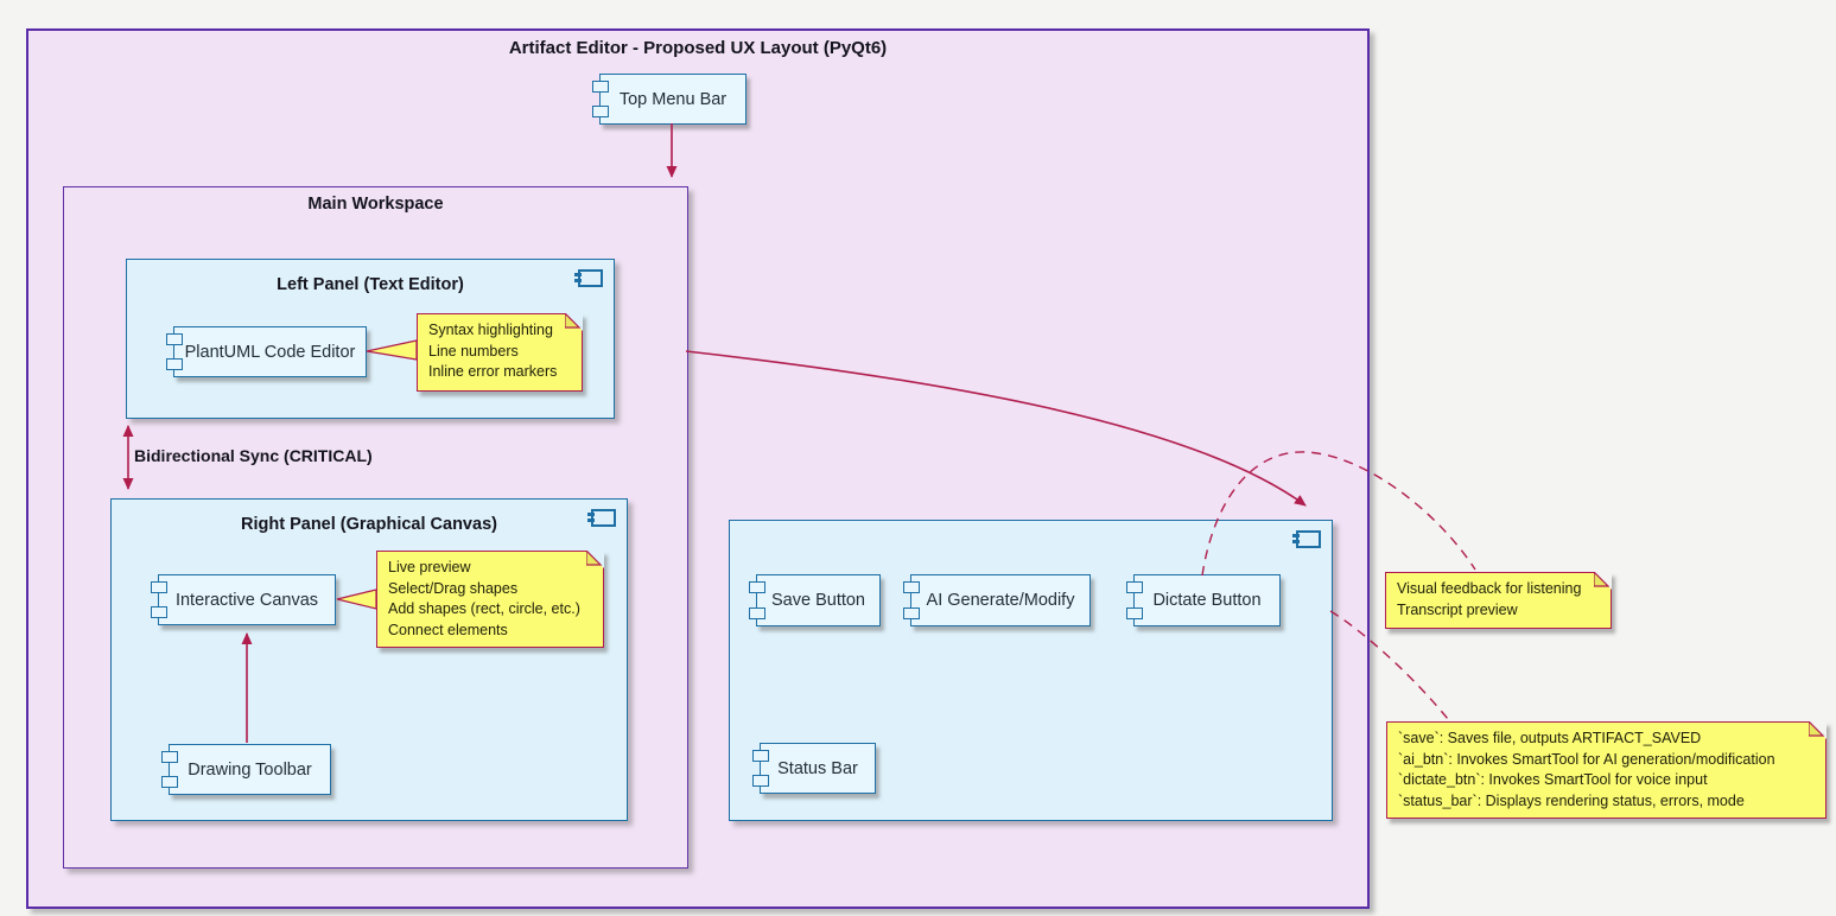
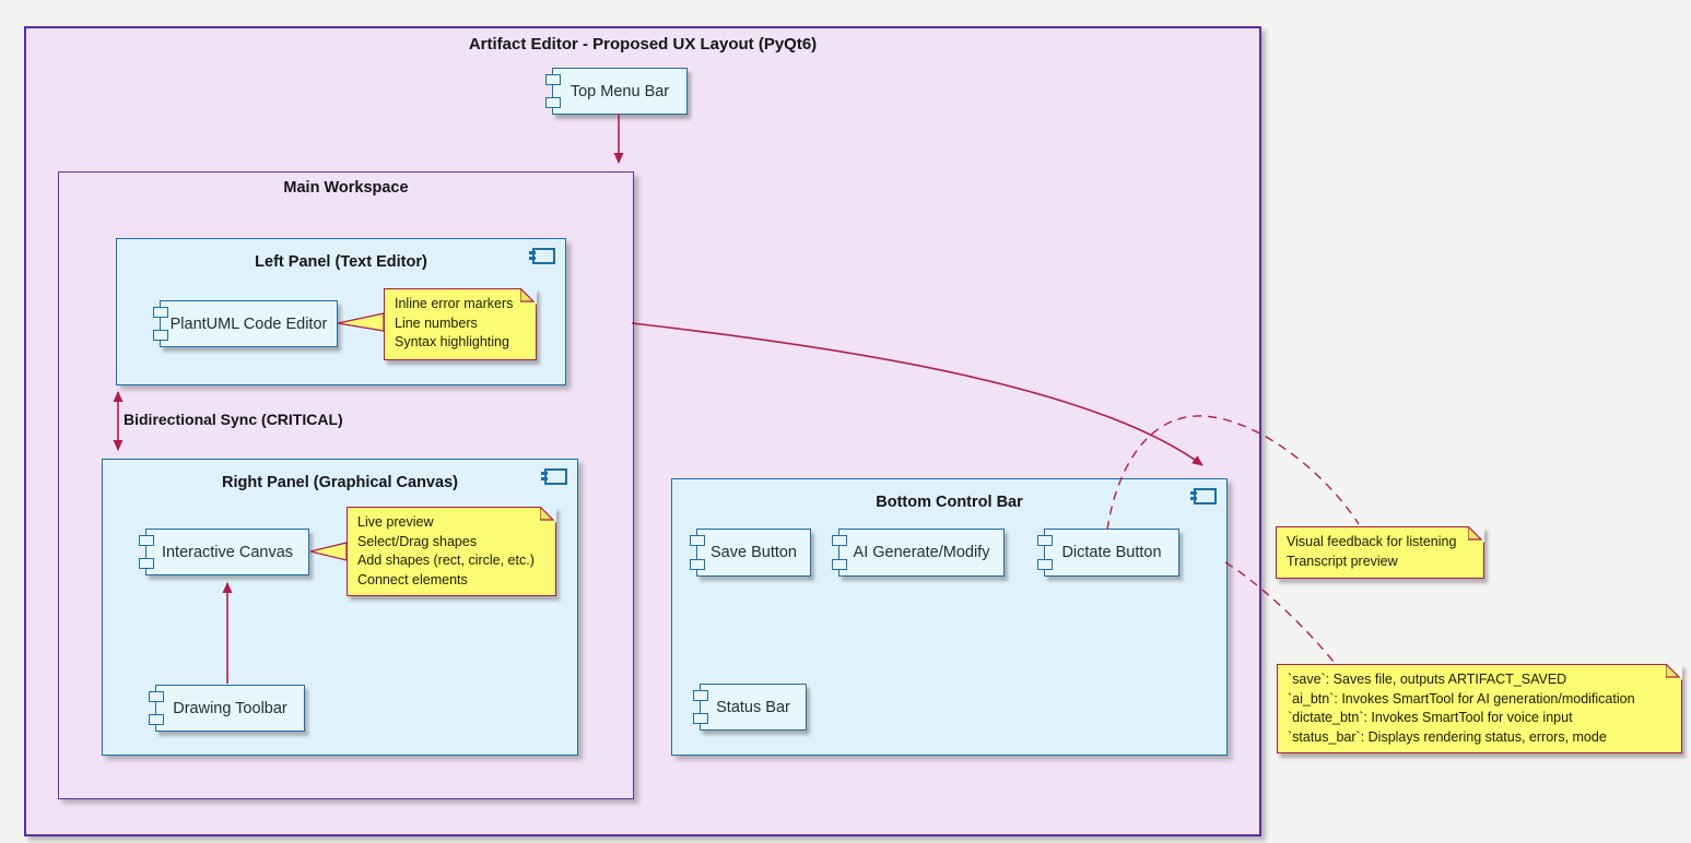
  Artifact Editor - Proposed UX Layout (PyQt6)
  Top Menu Bar
  Main Workspace
  Left Panel (Text Editor)
  PlantUML Code Editor
- Syntax highlighting
+ Inline error markers
  Line numbers
- Inline error markers
+ Syntax highlighting
  Bidirectional Sync (CRITICAL)
  Right Panel (Graphical Canvas)
  Interactive Canvas
  Live preview
  Select/Drag shapes
  Add shapes (rect, circle, etc.)
  Connect elements
  Drawing Toolbar
+ Bottom Control Bar
  Save Button
  AI Generate/Modify
  Dictate Button
  Status Bar
  Visual feedback for listening
  Transcript preview
  `save`: Saves file, outputs ARTIFACT_SAVED
  `ai_btn`: Invokes SmartTool for AI generation/modification
  `dictate_btn`: Invokes SmartTool for voice input
  `status_bar`: Displays rendering status, errors, mode
